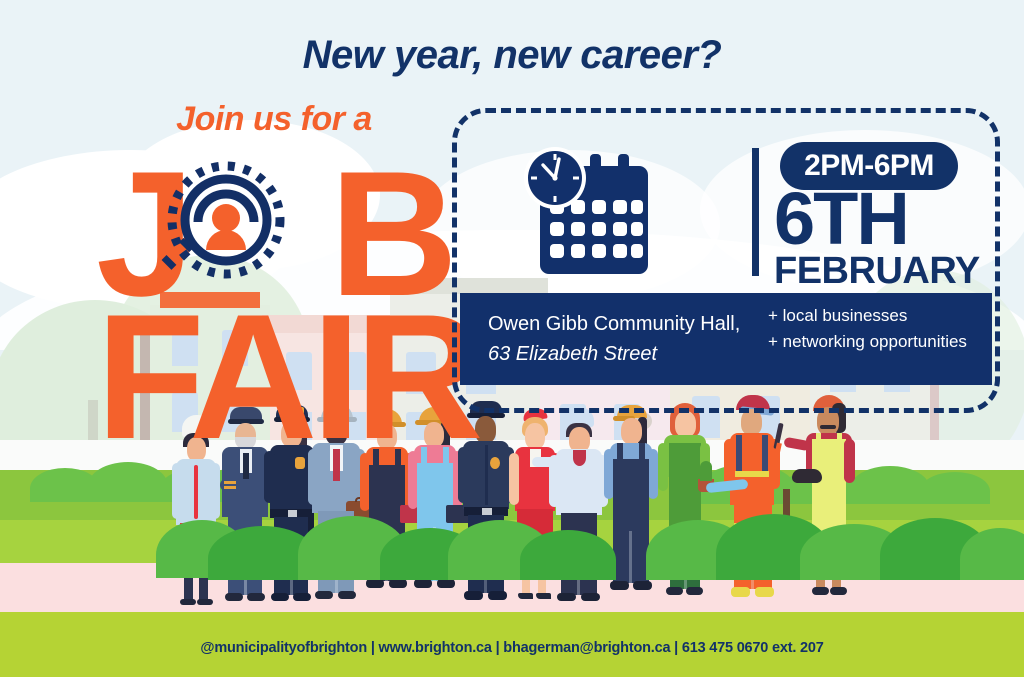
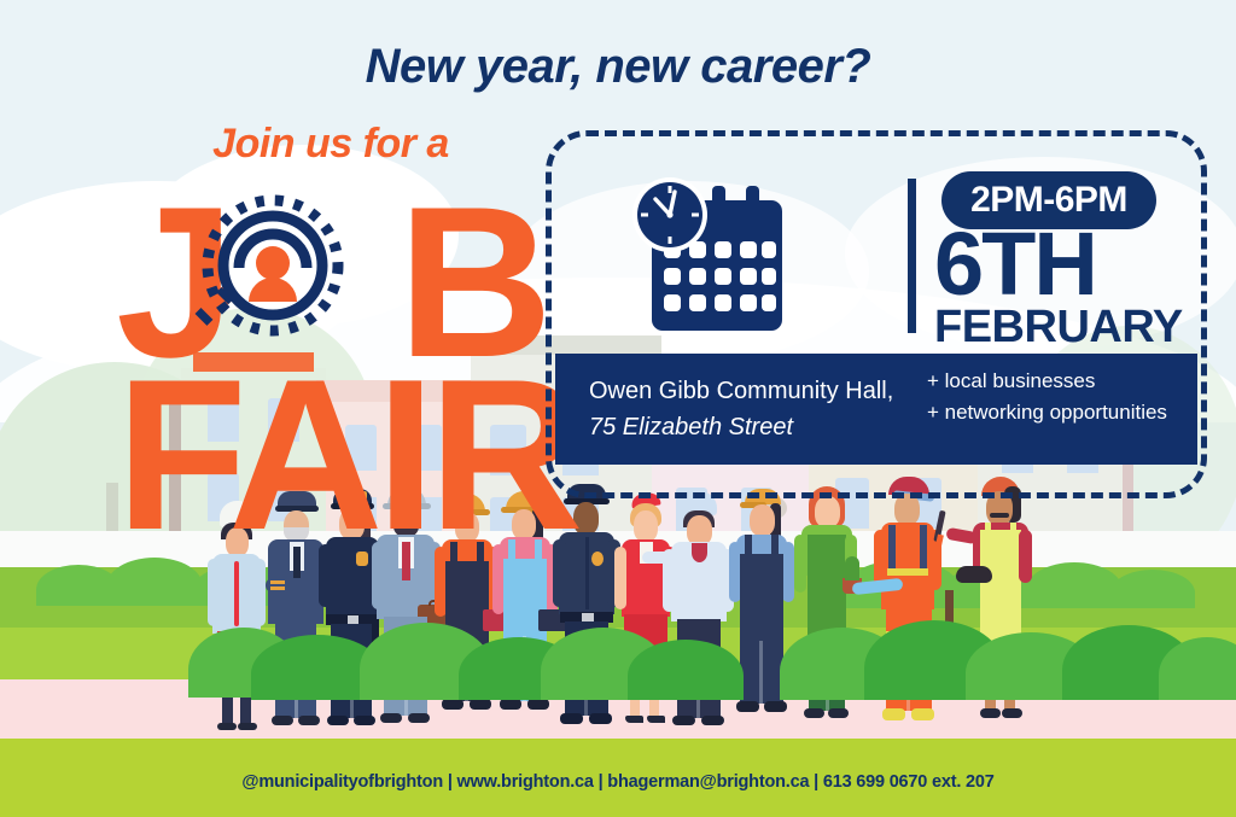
  New year, new career?
  Join us for a
  FAIR
  2PM-6PM
  6TH
  FEBRUARY
  Owen Gibb Community Hall,
- 63 Elizabeth Street
+ 75 Elizabeth Street
  + local businesses
  + networking opportunities
- @municipalityofbrighton | www.brighton.ca | bhagerman@brighton.ca | 613 475 0670 ext. 207
+ @municipalityofbrighton | www.brighton.ca | bhagerman@brighton.ca | 613 699 0670 ext. 207
